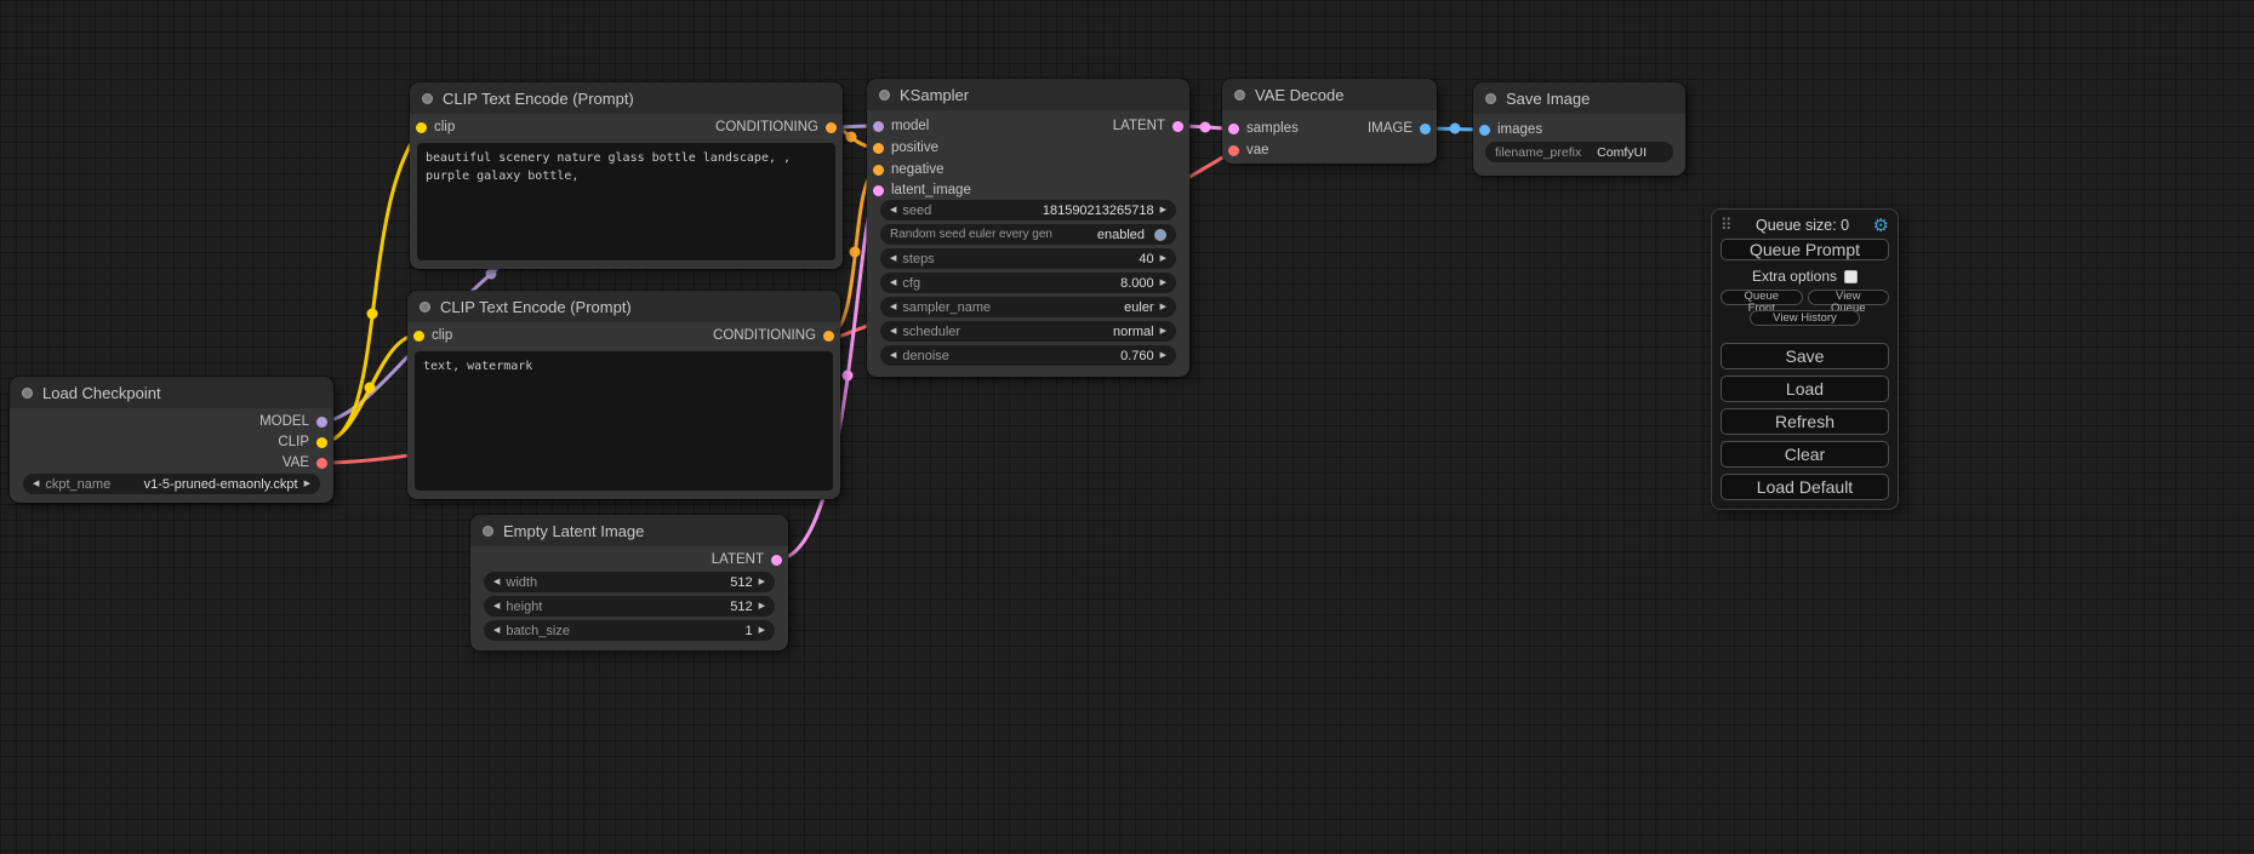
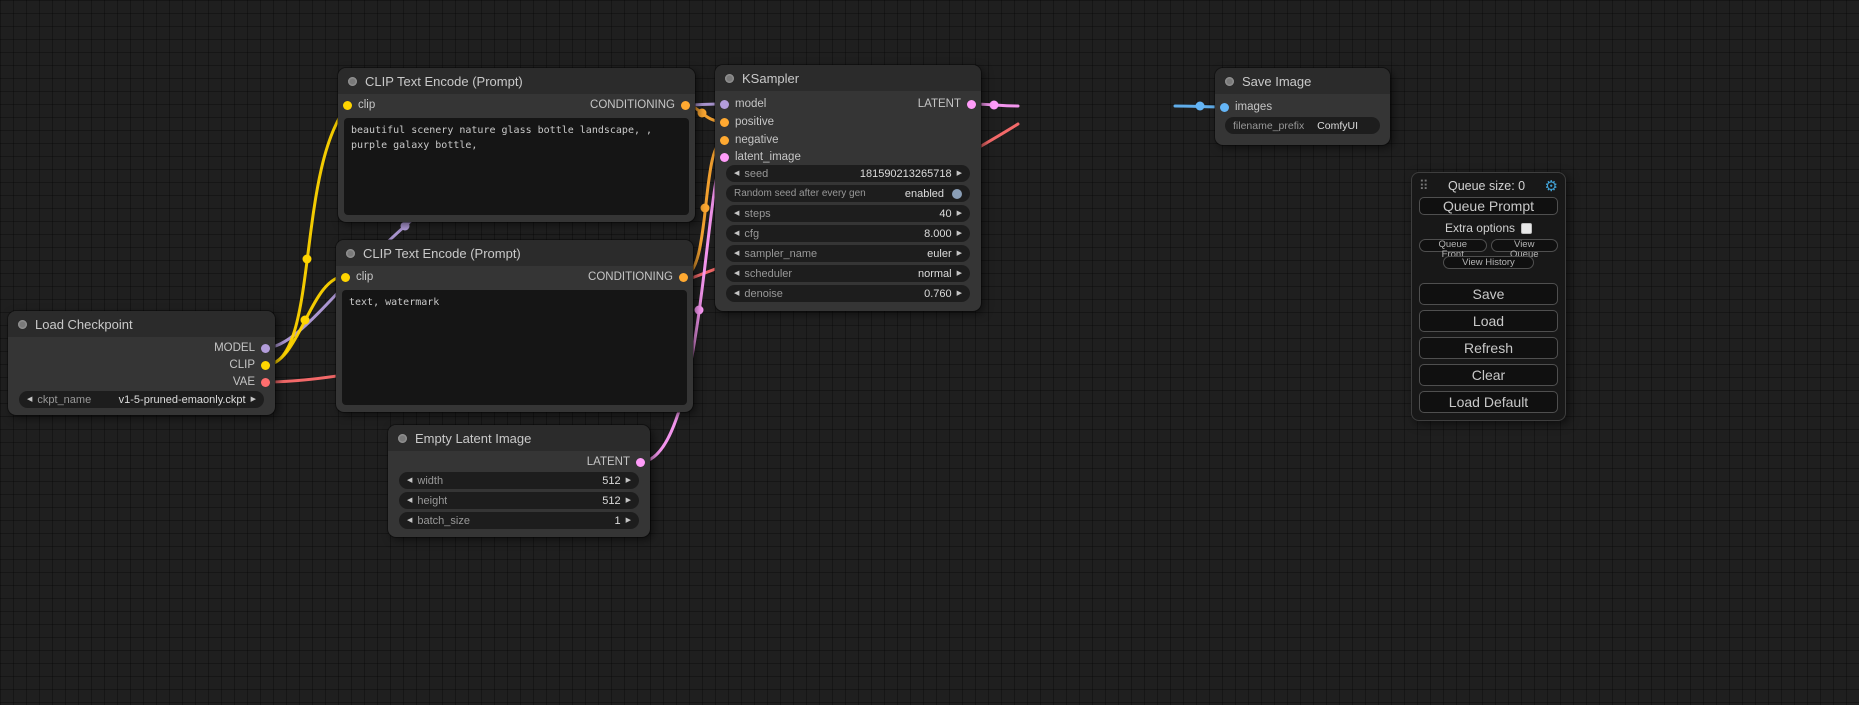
  Load Checkpoint
  MODEL
  CLIP
  VAE
  ckpt_name
  v1-5-pruned-emaonly.ckpt
  CLIP Text Encode (Prompt)
  clip
  CONDITIONING
  beautiful scenery nature glass bottle landscape, , purple galaxy bottle,
  CLIP Text Encode (Prompt)
  clip
  CONDITIONING
  text, watermark
  Empty Latent Image
  LATENT
  width
  512
  height
  512
  batch_size
  1
  KSampler
  model
  positive
  negative
  latent_image
  LATENT
  seed
  181590213265718
- Random seed euler every gen
+ Random seed after every gen
  enabled
  steps
  40
  cfg
  8.000
  sampler_name
  euler
  scheduler
  normal
  denoise
  0.760
- VAE Decode
- samples
- vae
- IMAGE
  Save Image
  images
  filename_prefix
  ComfyUI
  ⠿
  Queue size: 0
  ⚙
  Queue Prompt
  Extra options
  Queue Front
  View Queue
  View History
  Save
  Load
  Refresh
  Clear
  Load Default
